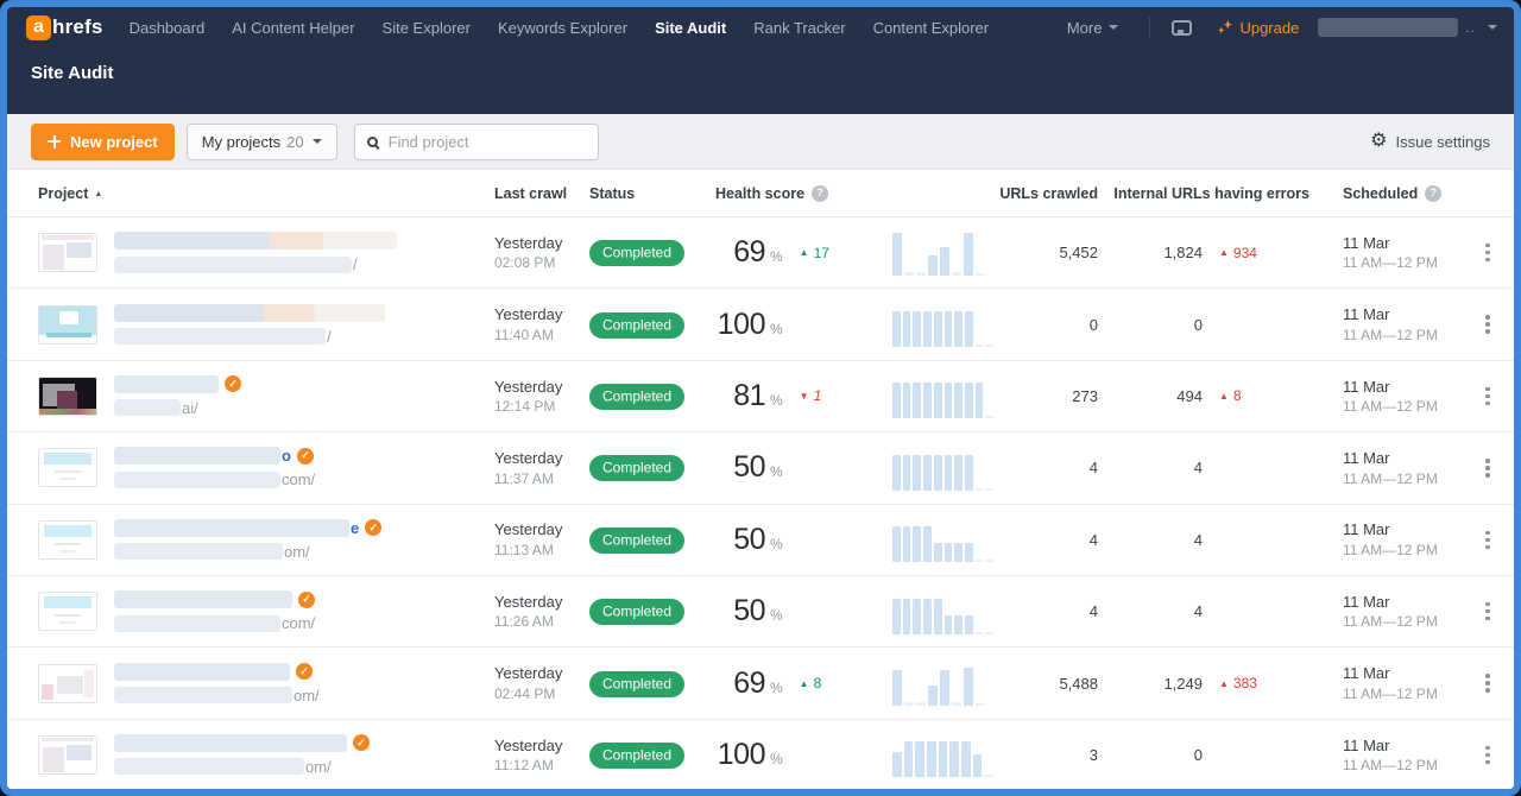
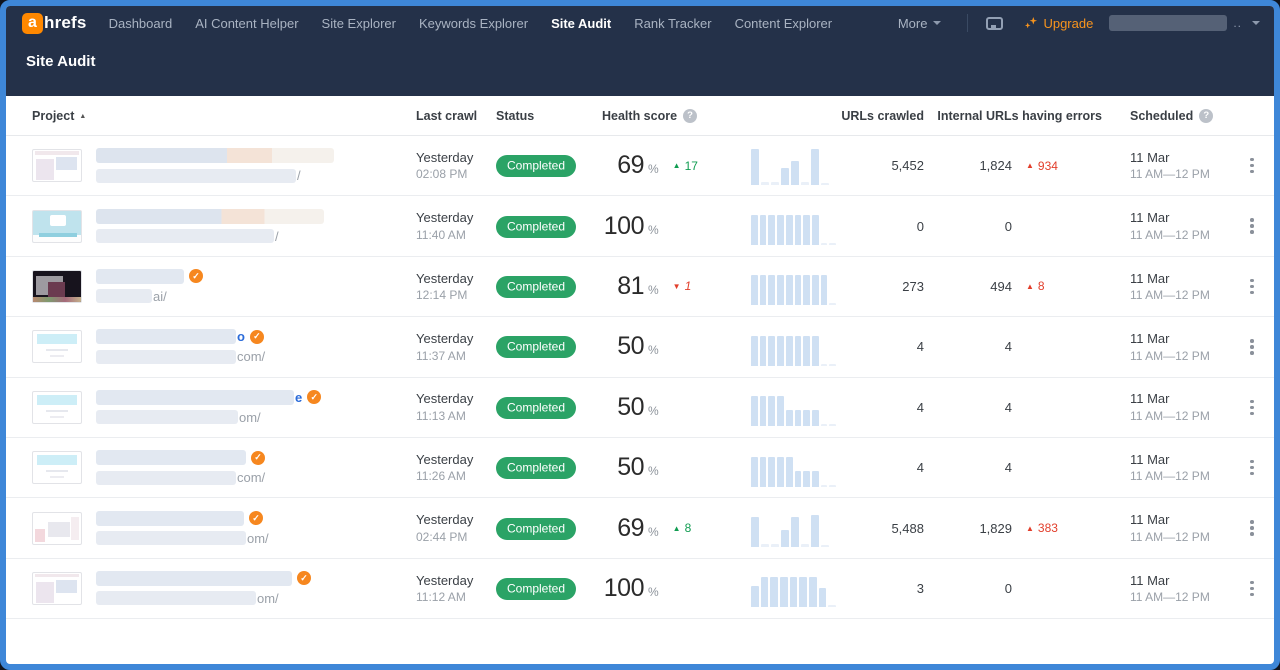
  a
  hrefs
  Dashboard
  AI Content Helper
  Site Explorer
  Keywords Explorer
  Site Audit
  Rank Tracker
  Content Explorer
  More
  Upgrade
  ..
  Site Audit
- New project
- My projects
- 20
- Find project
- ⚙
- Issue settings
  Project
  Last crawl
  Status
  Health score
  ?
  URLs crawled
  Internal URLs having errors
  Scheduled
  ?
  /
  Yesterday
  02:08 PM
  Completed
  69
  %
  ▲
  17
  5,452
  1,824
  ▲
  934
  11 Mar
  11 AM—12 PM
  /
  Yesterday
  11:40 AM
  Completed
  100
  %
  0
  0
  11 Mar
  11 AM—12 PM
  ✓
  ai/
  Yesterday
  12:14 PM
  Completed
  81
  %
  ▼
  1
  273
  494
  ▲
  8
  11 Mar
  11 AM—12 PM
  o
  ✓
  com/
  Yesterday
  11:37 AM
  Completed
  50
  %
  4
  4
  11 Mar
  11 AM—12 PM
  e
  ✓
  om/
  Yesterday
  11:13 AM
  Completed
  50
  %
  4
  4
  11 Mar
  11 AM—12 PM
  ✓
  com/
  Yesterday
  11:26 AM
  Completed
  50
  %
  4
  4
  11 Mar
  11 AM—12 PM
  ✓
  om/
  Yesterday
  02:44 PM
  Completed
  69
  %
  ▲
  8
  5,488
- 1,249
+ 1,829
  ▲
  383
  11 Mar
  11 AM—12 PM
  ✓
  om/
  Yesterday
  11:12 AM
  Completed
  100
  %
  3
  0
  11 Mar
  11 AM—12 PM
